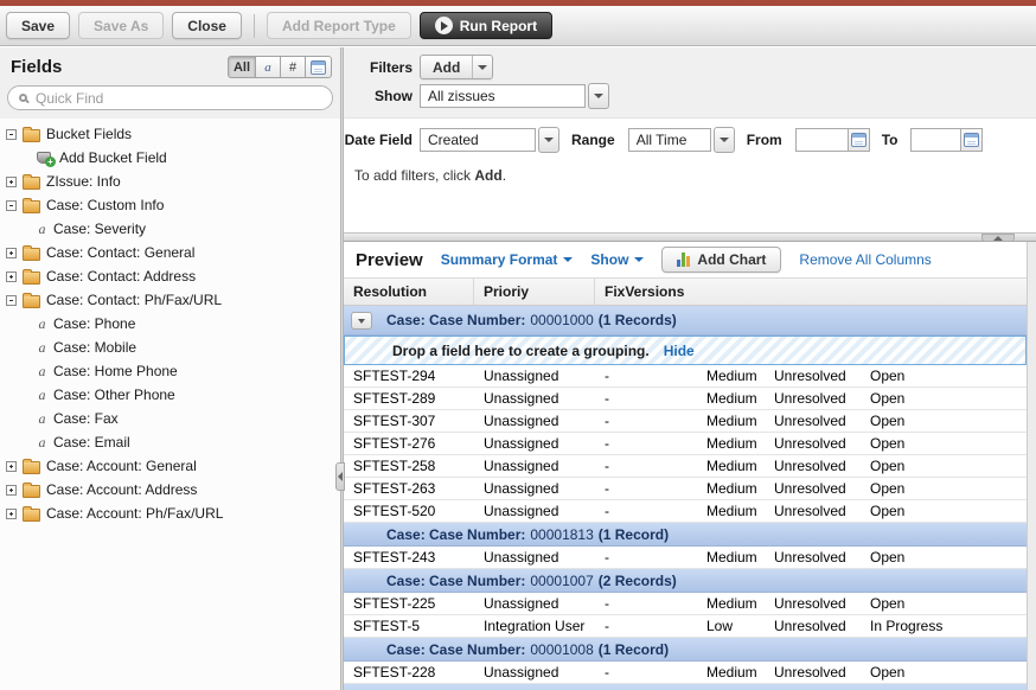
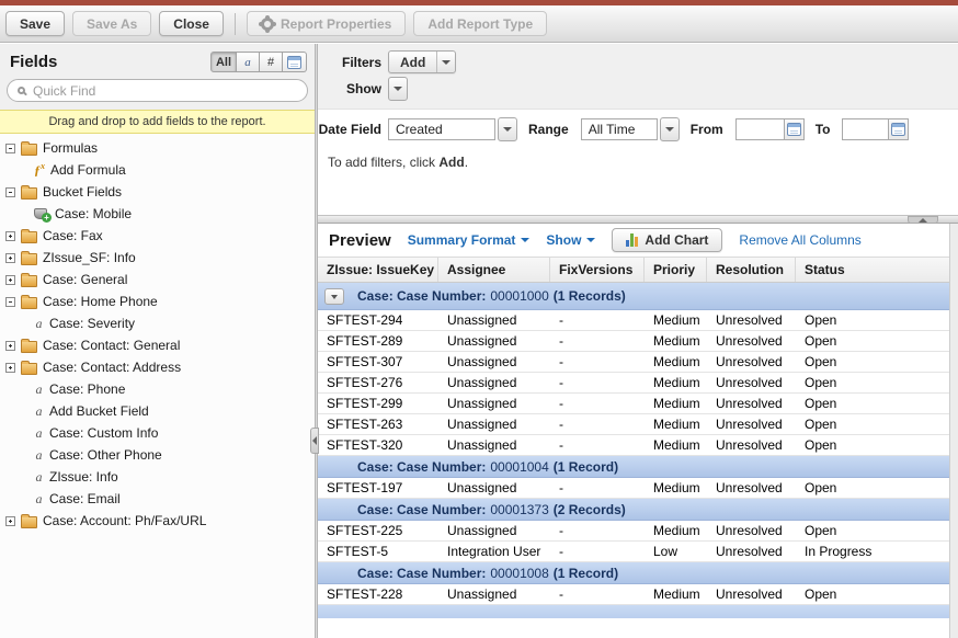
  Save
  Save As
  Close
+ Report Properties
  Add Report Type
- Run Report
  Fields
  All
  a
  #
  Quick Find
+ Drag and drop to add fields to the report.
+ Formulas
+ ƒx
+ Add Formula
  Bucket Fields
- Add Bucket Field
+ Case: Mobile
- ZIssue: Info
+ Case: Fax
+ ZIssue_SF: Info
+ Case: General
- Case: Custom Info
+ Case: Home Phone
  a
  Case: Severity
  Case: Contact: General
  Case: Contact: Address
- Case: Contact: Ph/Fax/URL
  a
  Case: Phone
  a
- Case: Mobile
+ Add Bucket Field
  a
- Case: Home Phone
+ Case: Custom Info
  a
  Case: Other Phone
  a
- Case: Fax
+ ZIssue: Info
  a
  Case: Email
- Case: Account: General
- Case: Account: Address
  Case: Account: Ph/Fax/URL
  Filters
  Add
  Show
- All zissues
  Date Field
  Created
  Range
  All Time
  From
  To
  To add filters, click Add.
  Preview
  Summary Format
  Show
  Add Chart
  Remove All Columns
+ ZIssue: IssueKey
+ Assignee
- Resolution
+ FixVersions
  Prioriy
- FixVersions
+ Resolution
+ Status
  Case: Case Number:
  00001000
  (1 Records)
- Drop a field here to create a grouping.
- Hide
  SFTEST-294
  Unassigned
  -
  Medium
  Unresolved
  Open
  SFTEST-289
  Unassigned
  -
  Medium
  Unresolved
  Open
  SFTEST-307
  Unassigned
  -
  Medium
  Unresolved
  Open
  SFTEST-276
  Unassigned
  -
  Medium
  Unresolved
  Open
- SFTEST-258
+ SFTEST-299
  Unassigned
  -
  Medium
  Unresolved
  Open
  SFTEST-263
  Unassigned
  -
  Medium
  Unresolved
  Open
- SFTEST-520
+ SFTEST-320
  Unassigned
  -
  Medium
  Unresolved
  Open
  Case: Case Number:
- 00001813
+ 00001004
  (1 Record)
- SFTEST-243
+ SFTEST-197
  Unassigned
  -
  Medium
  Unresolved
  Open
  Case: Case Number:
- 00001007
+ 00001373
  (2 Records)
  SFTEST-225
  Unassigned
  -
  Medium
  Unresolved
  Open
  SFTEST-5
  Integration User
  -
  Low
  Unresolved
  In Progress
  Case: Case Number:
  00001008
  (1 Record)
  SFTEST-228
  Unassigned
  -
  Medium
  Unresolved
  Open
